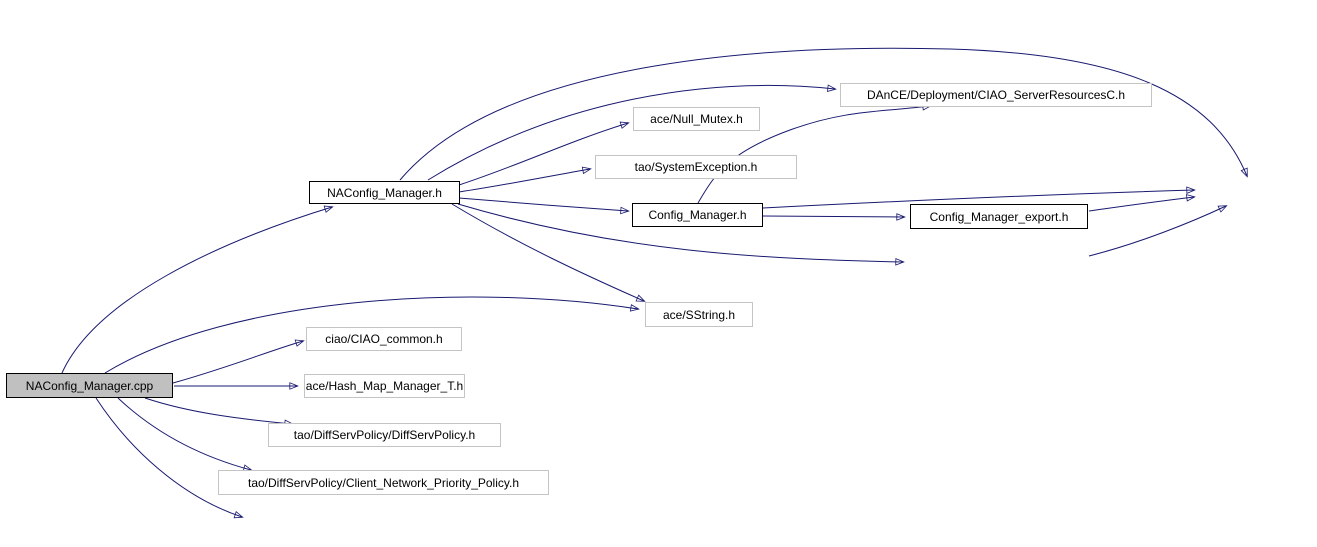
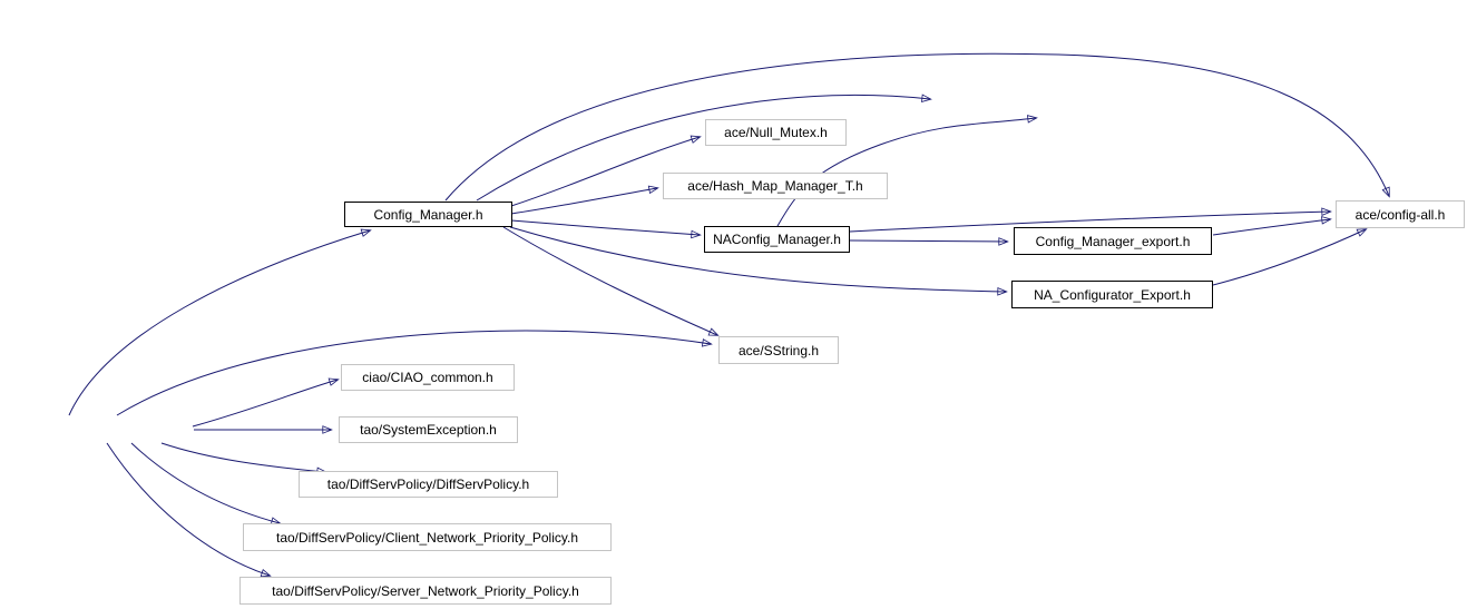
- NAConfig_Manager.cpp
- NAConfig_Manager.h
+ Config_Manager.h
- DAnCE/Deployment/CIAO_ServerResourcesC.h
  ace/Null_Mutex.h
- tao/SystemException.h
+ ace/Hash_Map_Manager_T.h
- Config_Manager.h
+ NAConfig_Manager.h
  Config_Manager_export.h
+ NA_Configurator_Export.h
+ ace/config-all.h
  ace/SString.h
  ciao/CIAO_common.h
- ace/Hash_Map_Manager_T.h
+ tao/SystemException.h
  tao/DiffServPolicy/DiffServPolicy.h
  tao/DiffServPolicy/Client_Network_Priority_Policy.h
+ tao/DiffServPolicy/Server_Network_Priority_Policy.h
